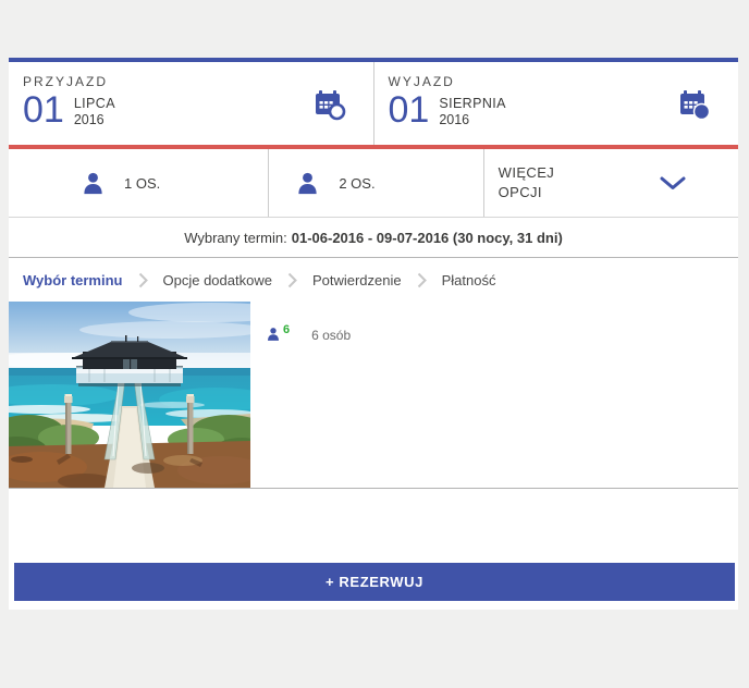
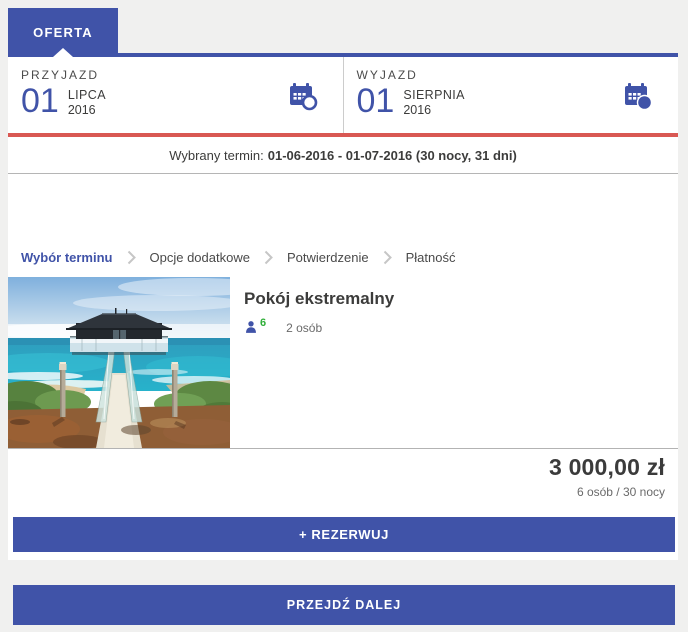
+ OFERTA
  PRZYJAZD
  01
  LIPCA
  2016
  WYJAZD
  01
  SIERPNIA
  2016
- 1 OS.
- 2 OS.
- WIĘCEJ
- OPCJI
  Wybrany termin:
- 01-06-2016 - 09-07-2016 (30 nocy, 31 dni)
+ 01-06-2016 - 01-07-2016 (30 nocy, 31 dni)
  Wybór terminu
  Opcje dodatkowe
  Potwierdzenie
  Płatność
+ Pokój ekstremalny
  6
- 6 osób
+ 2 osób
+ 3 000,00 zł
+ 6 osób / 30 nocy
  + REZERWUJ
+ PRZEJDŹ DALEJ
